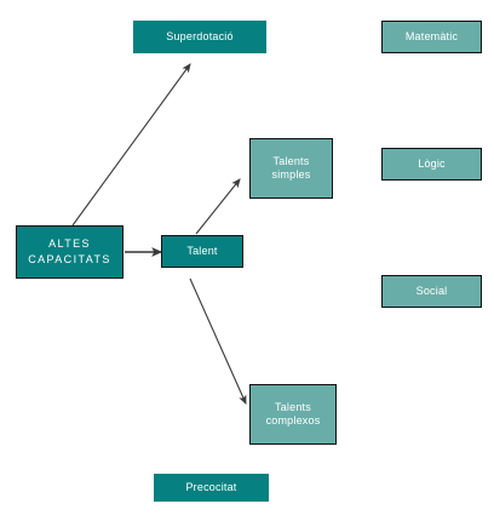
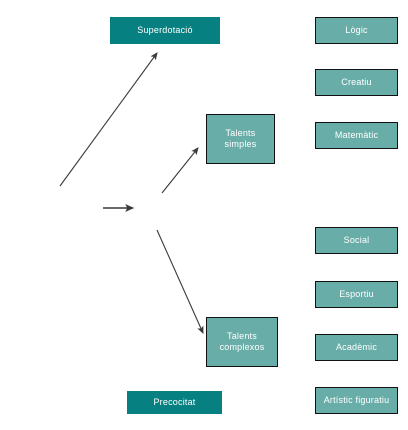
- ALTES
- CAPACITATS
  Superdotació
- Talent
  Talents
  simples
  Talents
  complexos
  Precocitat
- Matemàtic
+ Lògic
+ Creatiu
- Lògic
+ Matemàtic
  Social
+ Esportiu
+ Acadèmic
+ Artístic figuratiu
